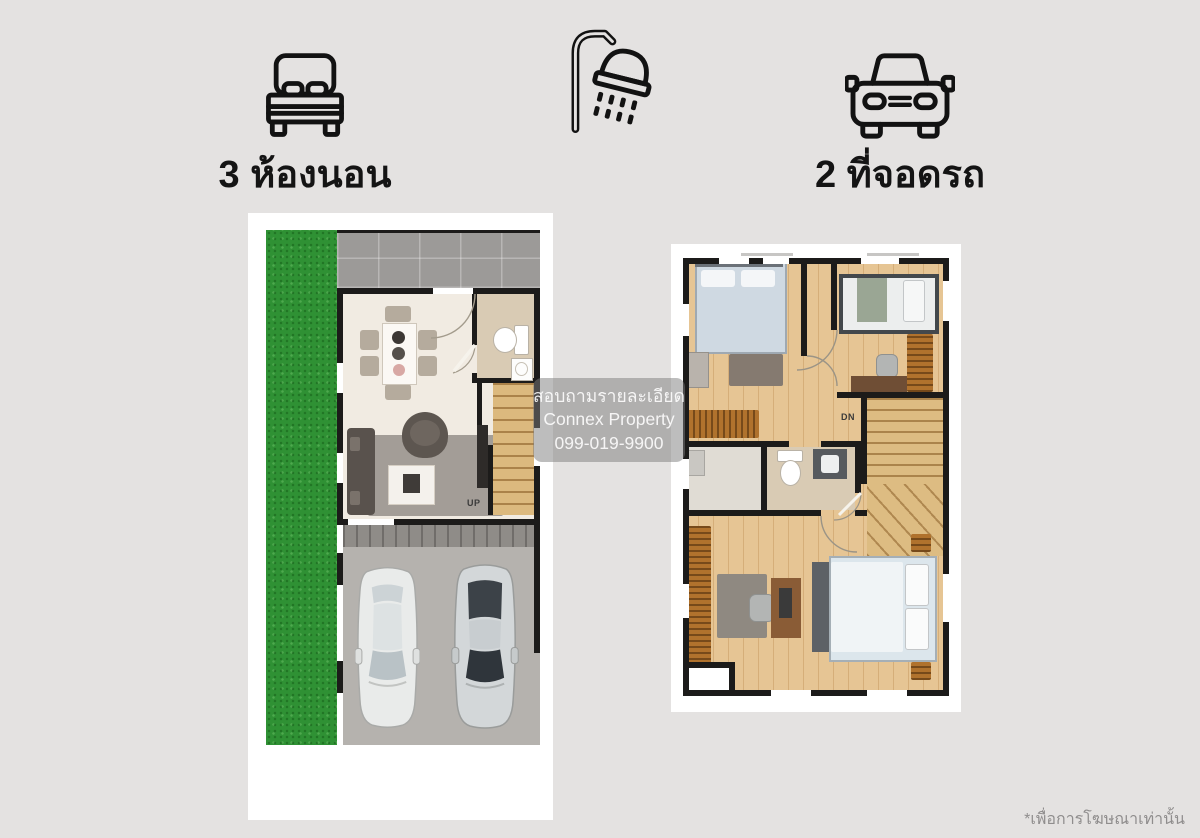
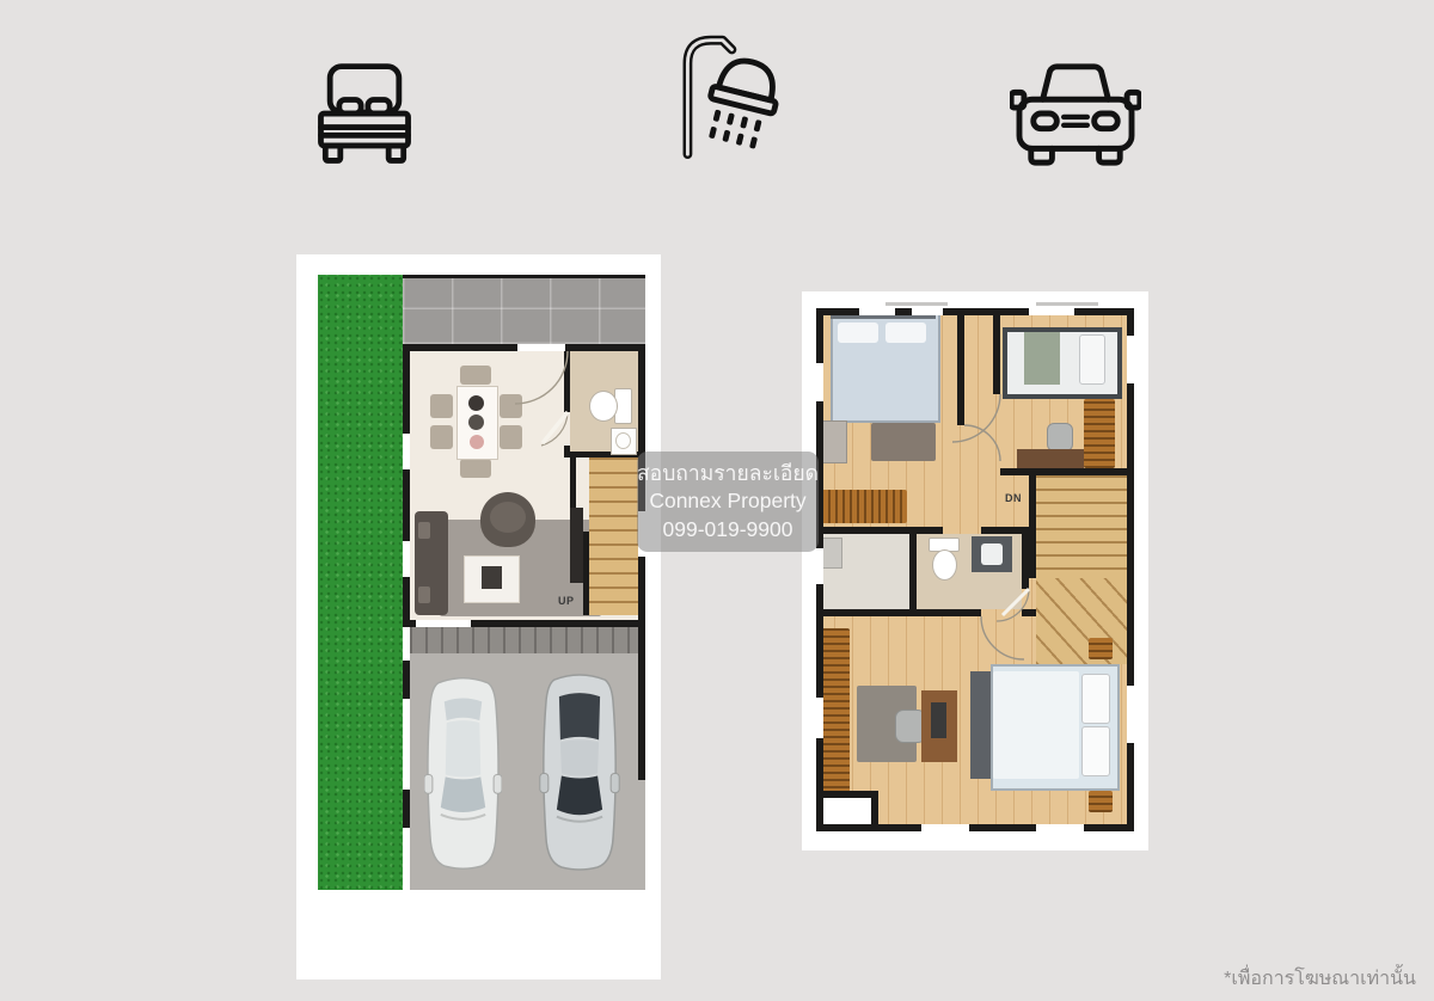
- 3 ห้องนอน
- 2 ที่จอดรถ
  UP
  DN
  สอบถามรายละเอียด
  Connex Property
  099-019-9900
  *เพื่อการโฆษณาเท่านั้น
